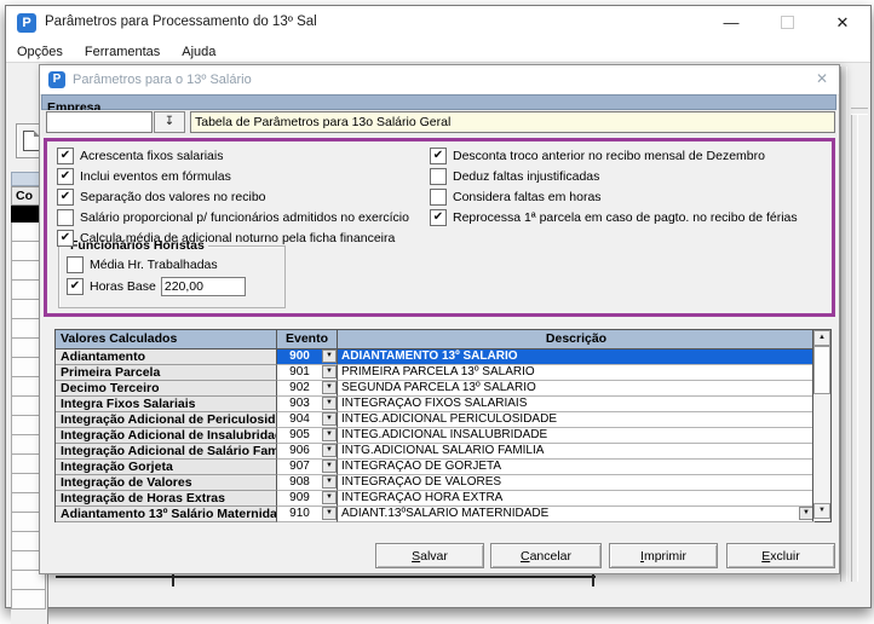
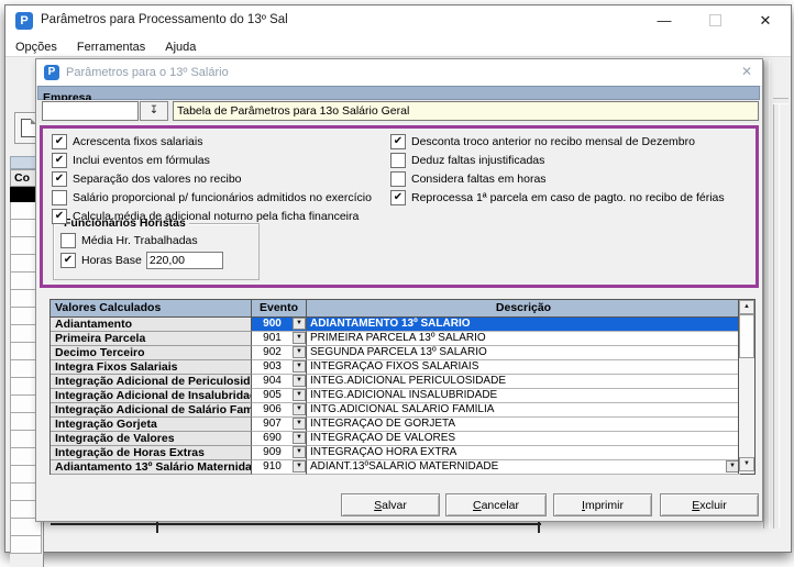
  P
  Parâmetros para Processamento do 13º Sal
  —
  ✕
  Opções Ferramentas Ajuda
  Co
  P
  Parâmetros para o 13º Salário
  ✕
  Empresa
  ↧
  Tabela de Parâmetros para 13o Salário Geral
  Funcionários Horistas
  Média Hr. Trabalhadas
  ✔
  Horas Base
  220,00
  ✔
  Acrescenta fixos salariais
  ✔
  Inclui eventos em fórmulas
  ✔
  Separação dos valores no recibo
  Salário proporcional p/ funcionários admitidos no exercício
  ✔
  Calcula média de adicional noturno pela ficha financeira
  ✔
  Desconta troco anterior no recibo mensal de Dezembro
  Deduz faltas injustificadas
  Considera faltas em horas
  ✔
  Reprocessa 1ª parcela em caso de pagto. no recibo de férias
  Valores Calculados
  Evento
  Descrição
  Adiantamento
  900
  ADIANTAMENTO 13º SALÁRIO
  Primeira Parcela
  901
  PRIMEIRA PARCELA 13º SALÁRIO
  Decimo Terceiro
  902
  SEGUNDA PARCELA 13º SALÁRIO
  Integra Fixos Salariais
  903
  INTEGRAÇÃO FIXOS SALARIAIS
  Integração Adicional de Periculosid
  904
  INTEG.ADICIONAL PERICULOSIDADE
  Integração Adicional de Insalubrida
  905
  INTEG.ADICIONAL INSALUBRIDADE
  Integração Adicional de Salário Fam
  906
  INTG.ADICIONAL SALÁRIO FAMÍLIA
  Integração Gorjeta
  907
  INTEGRAÇÃO DE GORJETA
  Integração de Valores
- 908
+ 690
  INTEGRAÇÃO DE VALORES
  Integração de Horas Extras
  909
  INTEGRAÇÃO HORA EXTRA
  Adiantamento 13º Salário Maternida
  910
  ADIANT.13ºSALÁRIO MATERNIDADE
  Salvar
  Cancelar
  Imprimir
  Excluir
